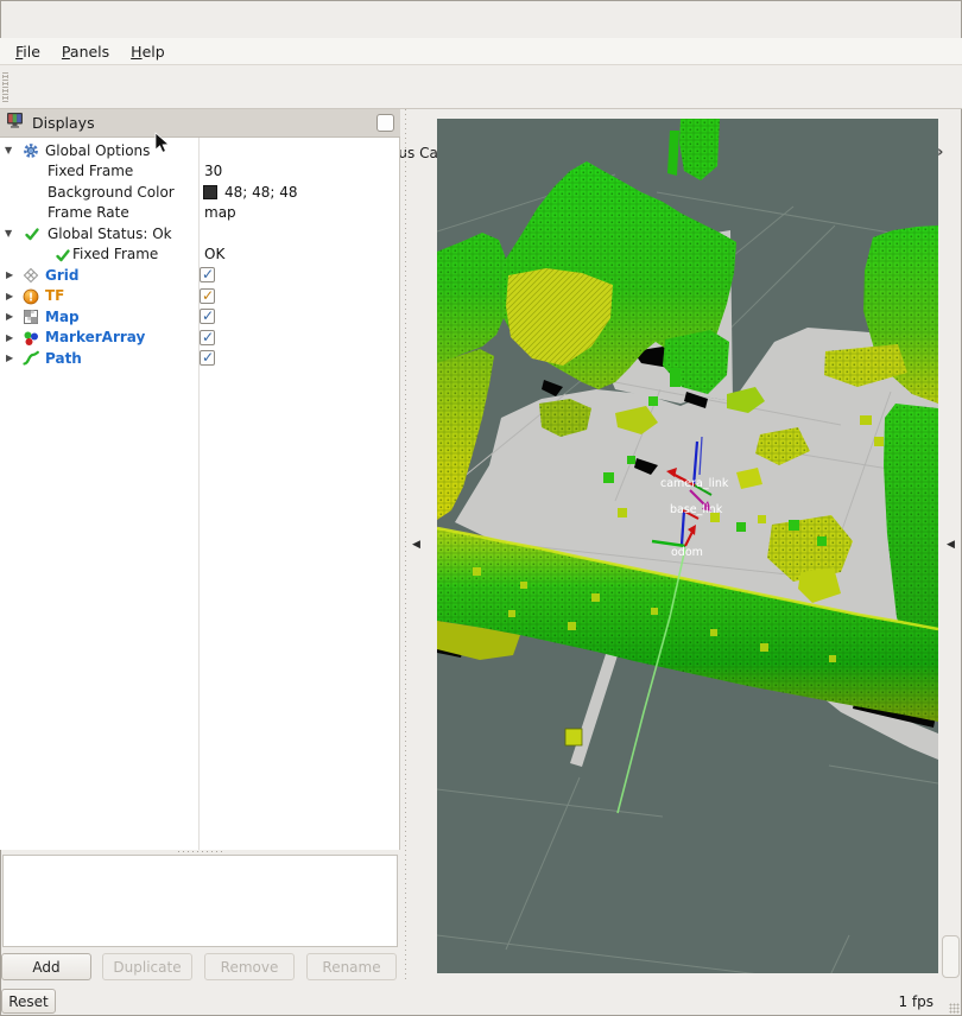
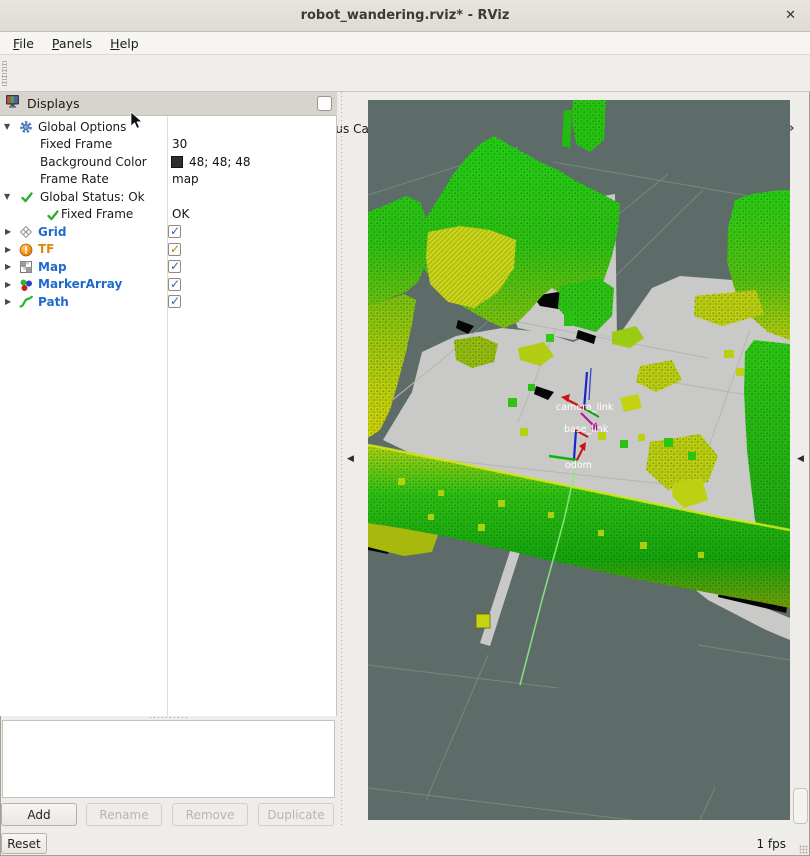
+ robot_wandering.rviz* - RViz
+ ✕
  File
  Panels
  Help
  »
  Displays
  ▼
  Global Options
  Fixed Frame
  30
  Background Color
  48; 48; 48
  Frame Rate
  map
  ▼
  Global Status: Ok
  Fixed Frame
  OK
  ▶
  Grid
  ✓
  ▶
  !
  TF
  ✓
  ▶
  Map
  ✓
  ▶
  MarkerArray
  ✓
  ▶
  Path
  ✓
  Add
- Duplicate
+ Rename
  Remove
- Rename
+ Duplicate
  ◀
  ◀
  camera_link
  base_link
  odom
  Reset
  1 fps
